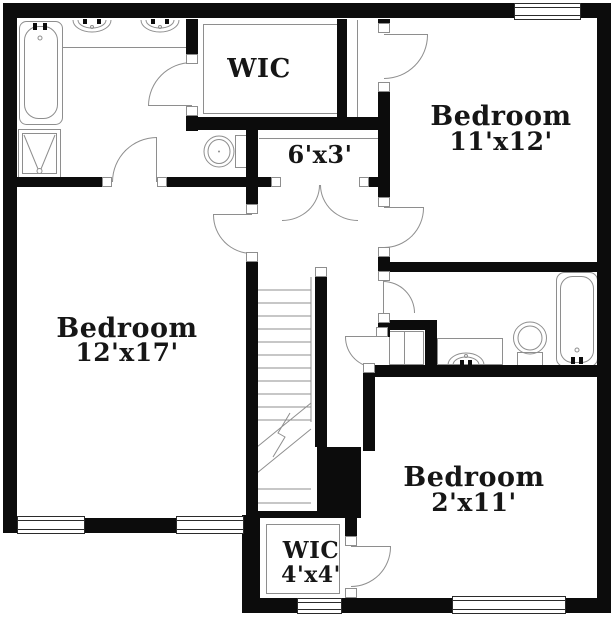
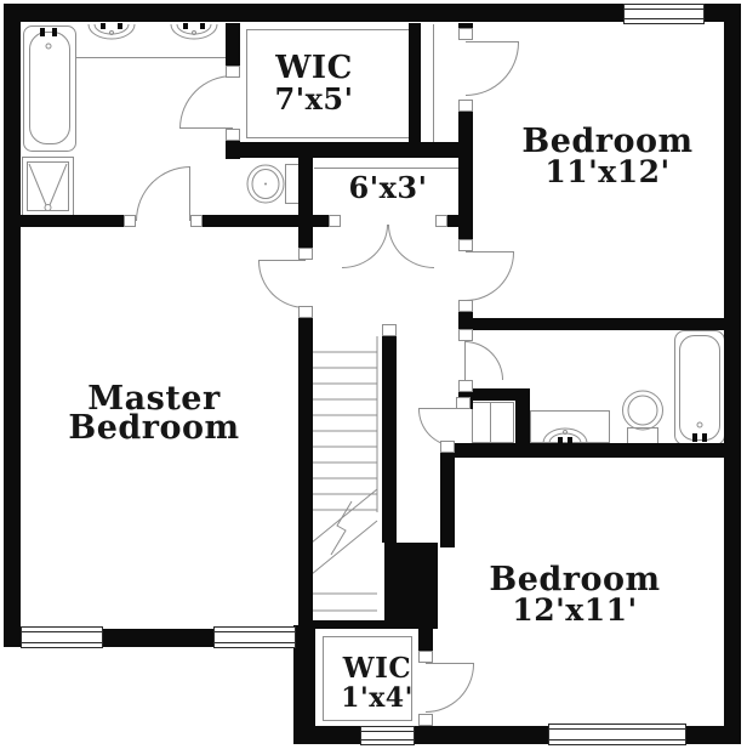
  WIC
+ 7'x5'
  Bedroom
  11'x12'
  6'x3'
+ Master
  Bedroom
- 12'x17'
  Bedroom
- 2'x11'
+ 12'x11'
  WIC
- 4'x4'
+ 1'x4'
